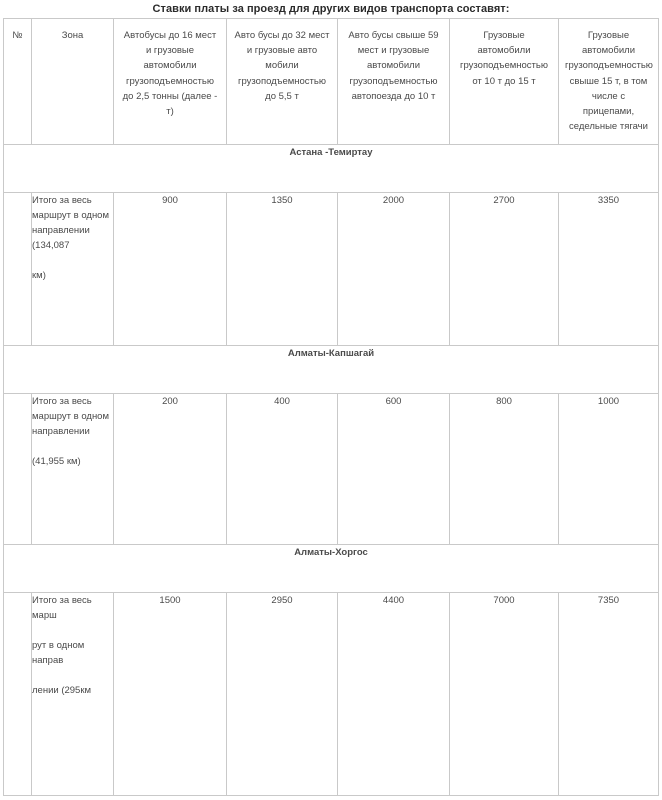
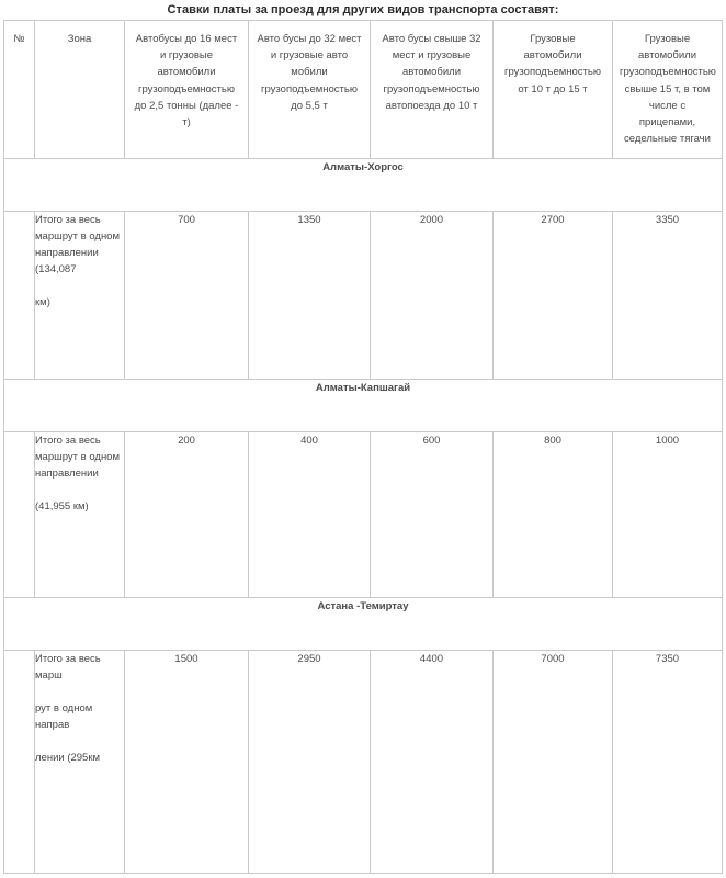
  Ставки платы за проезд для других видов транспорта составят:
- №	Зона	Автобусы до 16 мест и грузовые автомобили грузоподъемностью до 2,5 тонны (далее - т)	Авто бусы до 32 мест и грузовые авто мобили грузоподъемностью до 5,5 т	Авто бусы свыше 59 мест и грузовые автомобили грузоподъемностью автопоезда до 10 т	Грузовые автомобили грузоподъемностью от 10 т до 15 т	Грузовые автомобили грузоподъемностью свыше 15 т, в том числе с прицепами, седельные тягачи
+ №	Зона	Автобусы до 16 мест и грузовые автомобили грузоподъемностью до 2,5 тонны (далее - т)	Авто бусы до 32 мест и грузовые авто мобили грузоподъемностью до 5,5 т	Авто бусы свыше 32 мест и грузовые автомобили грузоподъемностью автопоезда до 10 т	Грузовые автомобили грузоподъемностью от 10 т до 15 т	Грузовые автомобили грузоподъемностью свыше 15 т, в том числе с прицепами, седельные тягачи
- Астана -Темиртау
+ Алматы-Хоргос
- 	Итого за весь маршрут в одном направлении (134,087 км)	900	1350	2000	2700	3350
+ 	Итого за весь маршрут в одном направлении (134,087 км)	700	1350	2000	2700	3350
  Алматы-Капшагай
  	Итого за весь маршрут в одном направлении (41,955 км)	200	400	600	800	1000
- Алматы-Хоргос
+ Астана -Темиртау
  	Итого за весь марш рут в одном направ лении (295км	1500	2950	4400	7000	7350
